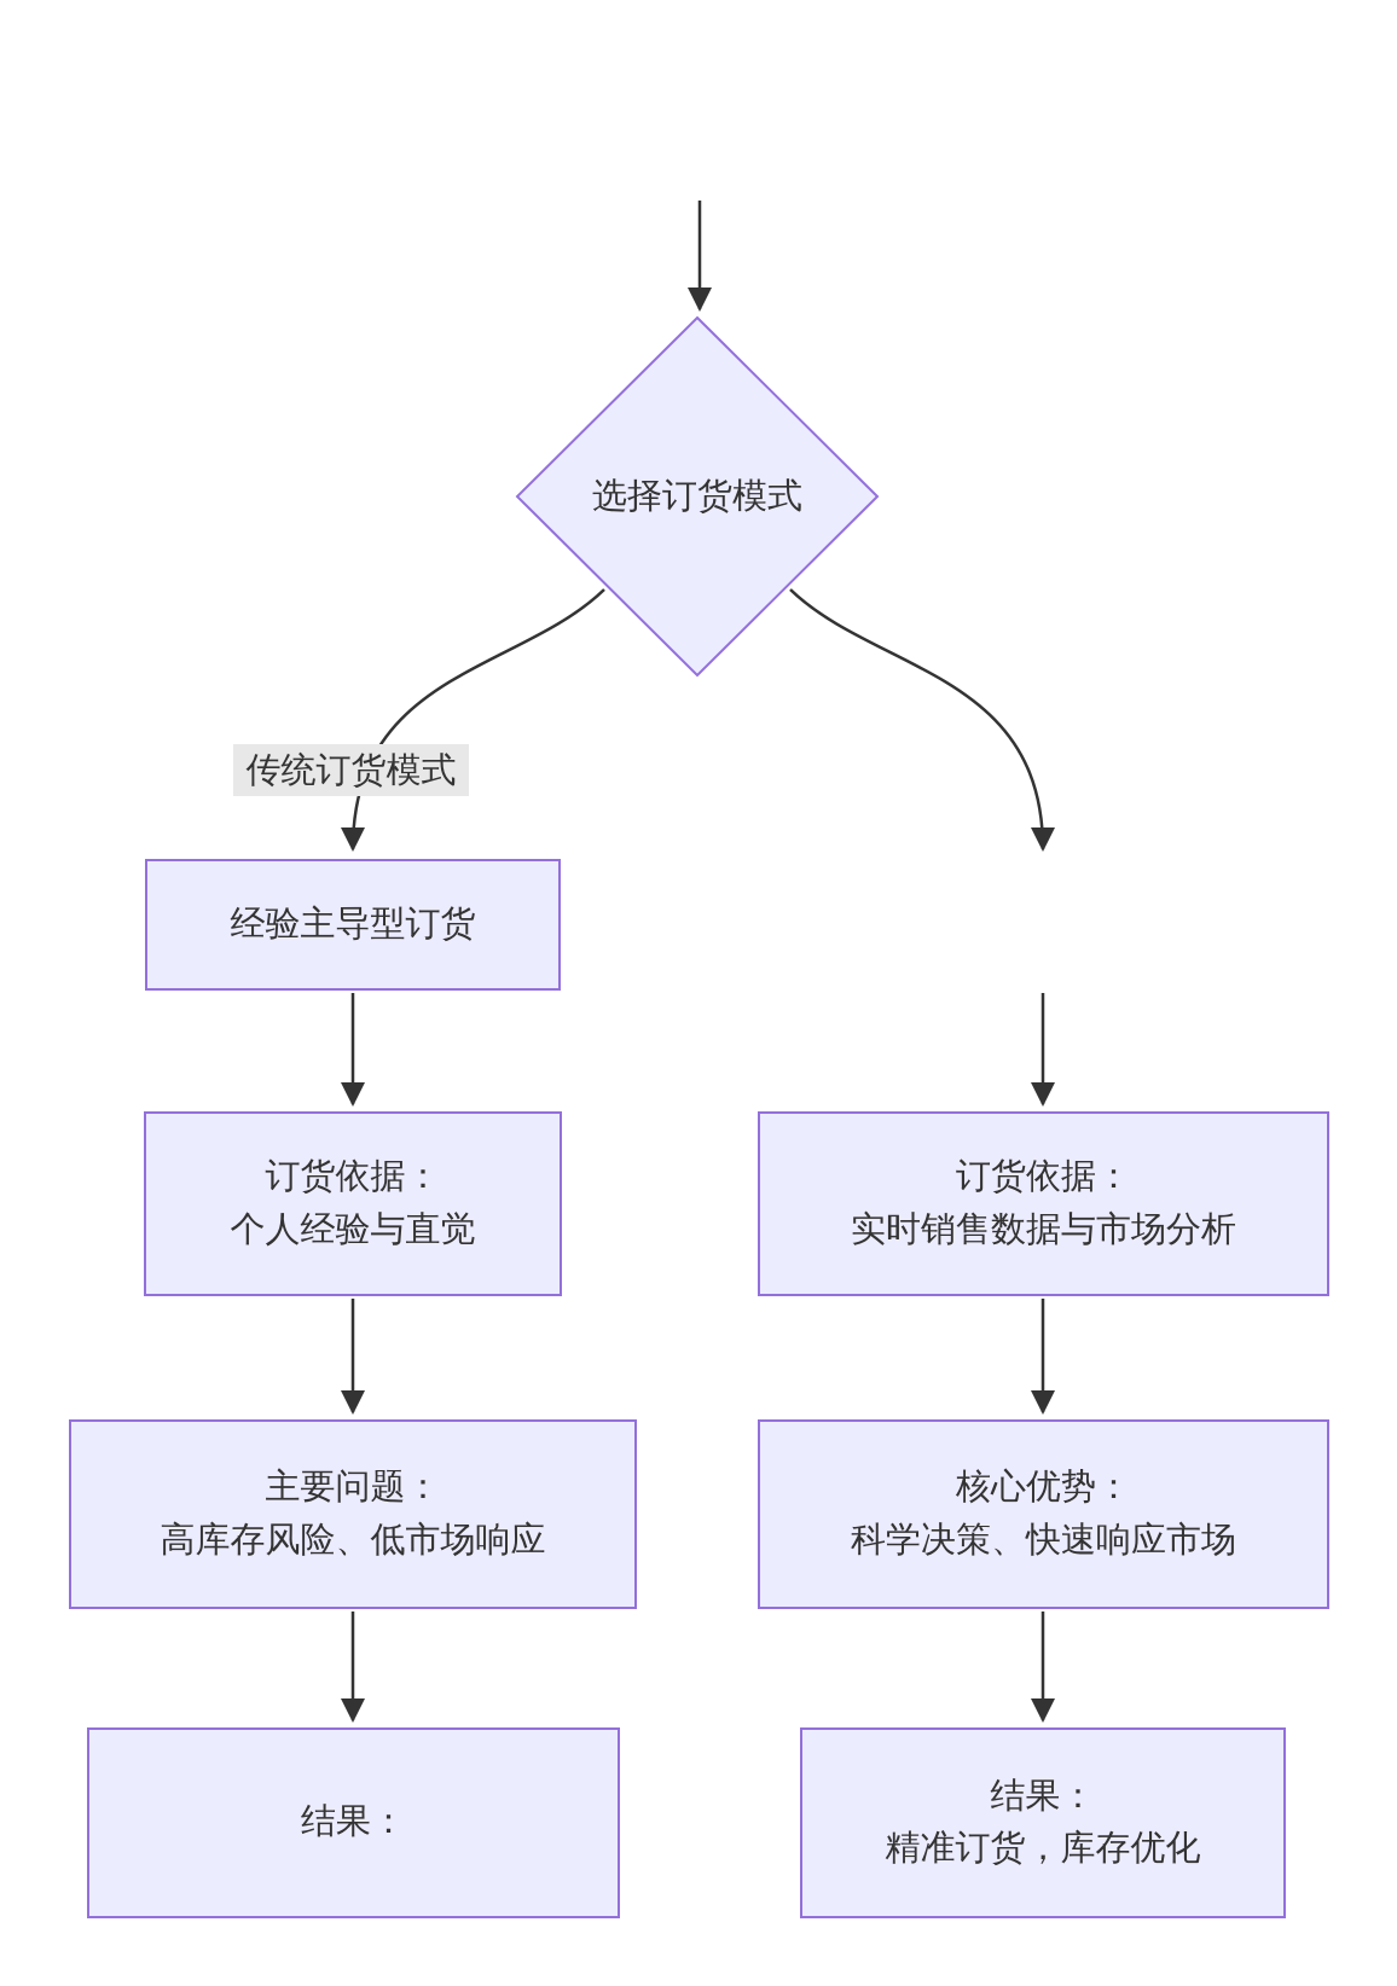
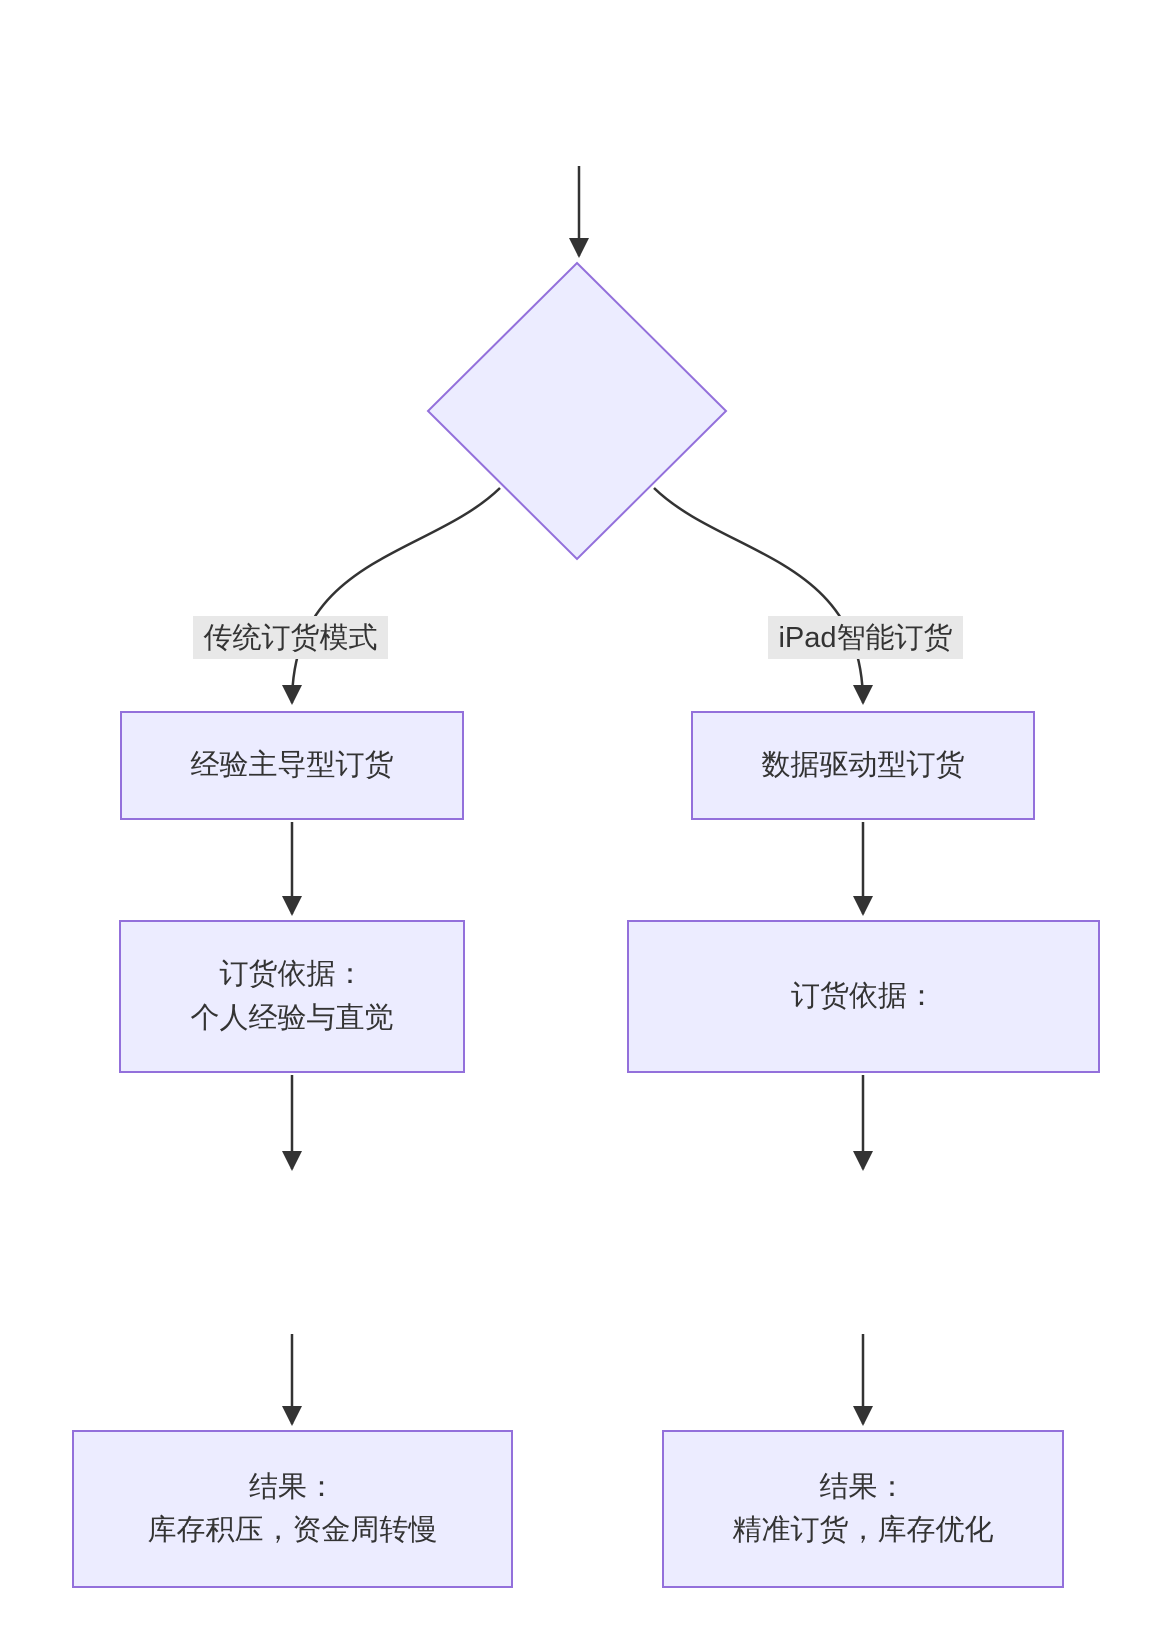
- 选择订货模式
  传统订货模式
+ iPad智能订货
  经验主导型订货
  订货依据：
  个人经验与直觉
- 主要问题：
- 高库存风险、低市场响应
  结果：
+ 库存积压，资金周转慢
+ 数据驱动型订货
  订货依据：
- 实时销售数据与市场分析
- 核心优势：
- 科学决策、快速响应市场
  结果：
  精准订货，库存优化
